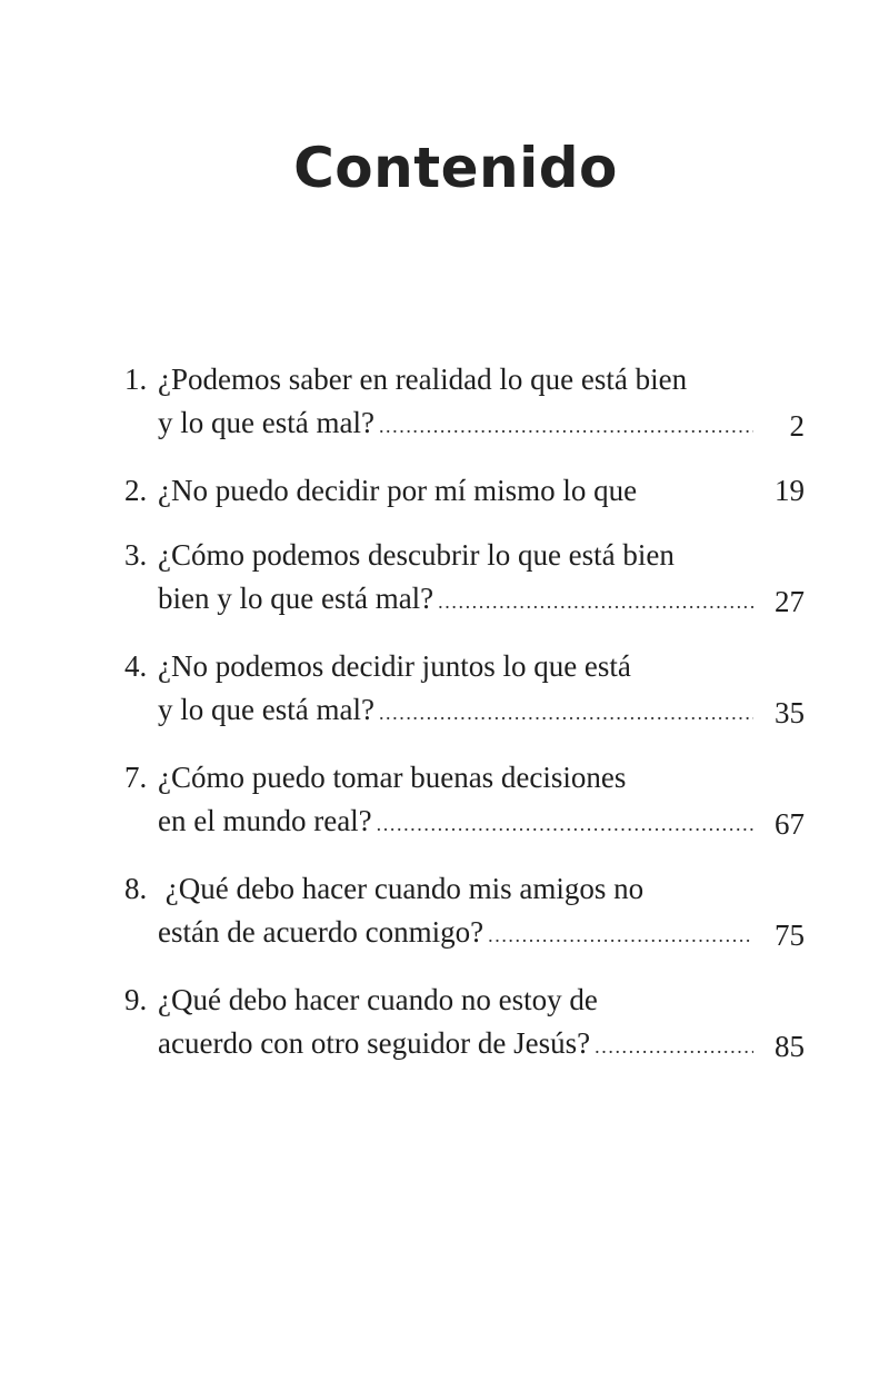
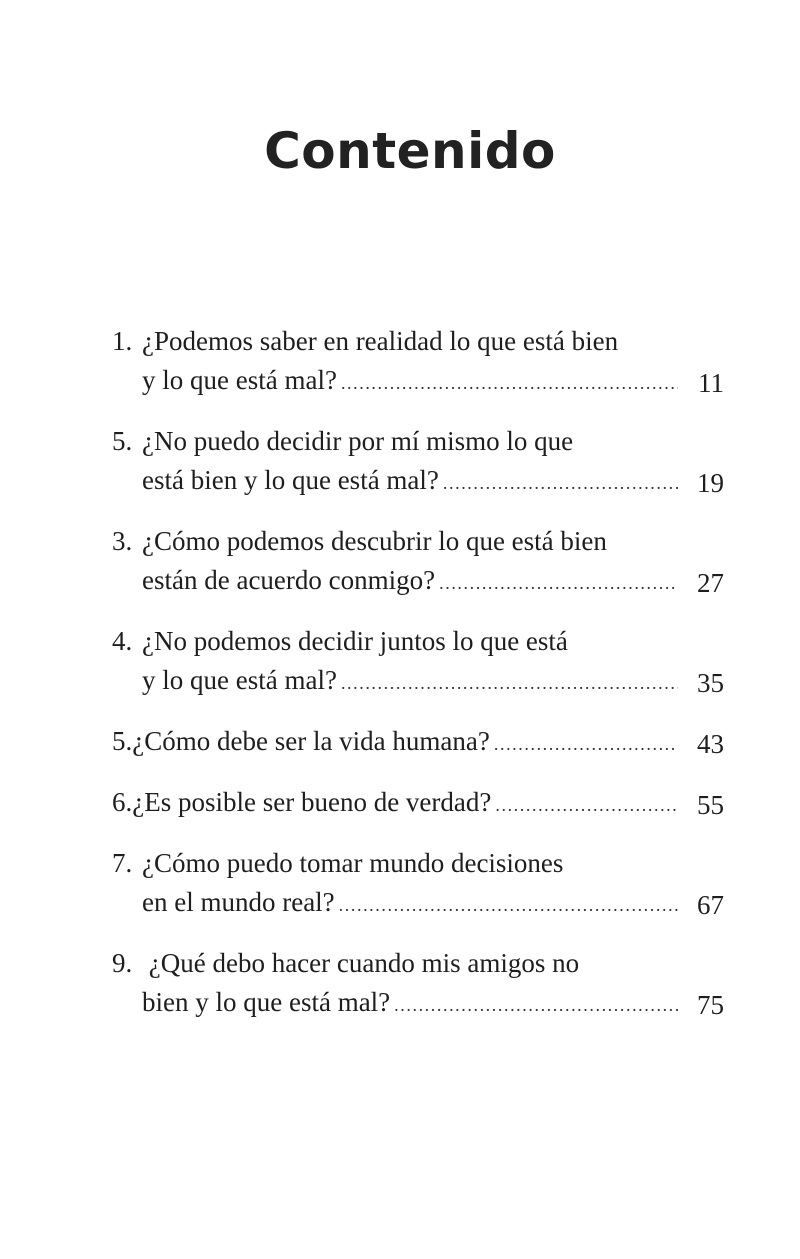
  Contenido
  1. ¿Podemos saber en realidad lo que está bien
  y lo que está mal?
- 2
+ 11
- 2. ¿No puedo decidir por mí mismo lo que
+ 5. ¿No puedo decidir por mí mismo lo que
+ está bien y lo que está mal?
  19
  3. ¿Cómo podemos descubrir lo que está bien
- bien y lo que está mal?
+ están de acuerdo conmigo?
  27
  4. ¿No podemos decidir juntos lo que está
  y lo que está mal?
  35
+ 5.
+ ¿Cómo debe ser la vida humana?
+ 43
+ 6.
+ ¿Es posible ser bueno de verdad?
+ 55
- 7. ¿Cómo puedo tomar buenas decisiones
+ 7. ¿Cómo puedo tomar mundo decisiones
  en el mundo real?
  67
- 8. ¿Qué debo hacer cuando mis amigos no
+ 9. ¿Qué debo hacer cuando mis amigos no
- están de acuerdo conmigo?
+ bien y lo que está mal?
  75
- 9. ¿Qué debo hacer cuando no estoy de
- acuerdo con otro seguidor de Jesús?
- 85
